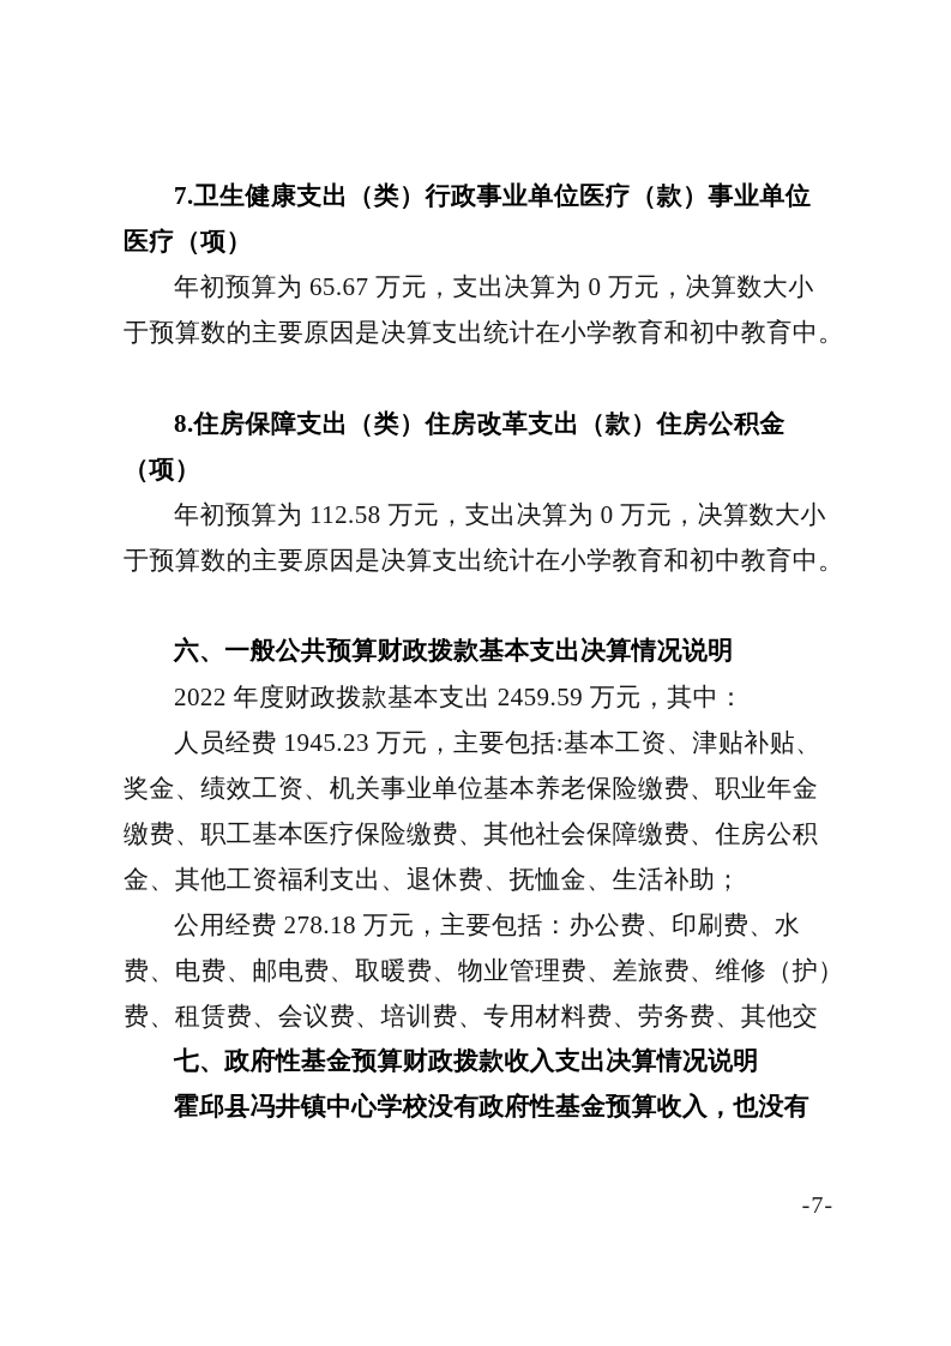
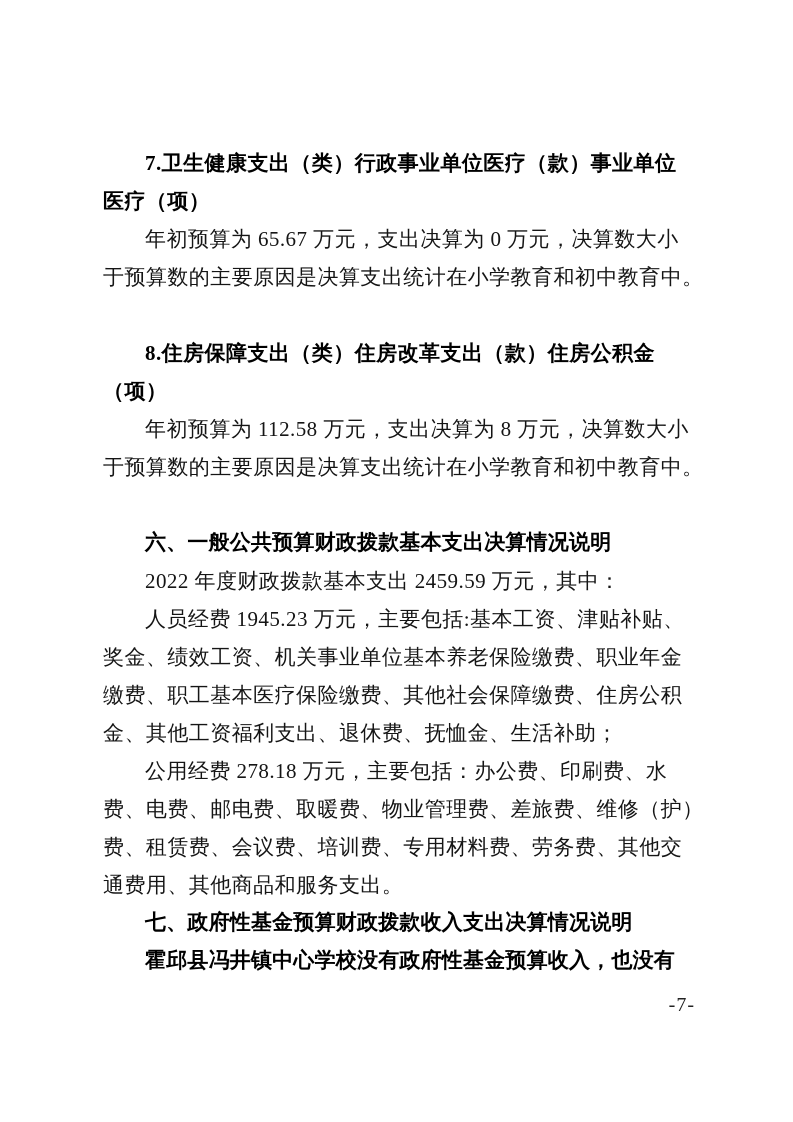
  7.卫生健康支出（类）行政事业单位医疗（款）事业单位
  医疗（项）
  年初预算为 65.67 万元，支出决算为 0 万元，决算数大小
  于预算数的主要原因是决算支出统计在小学教育和初中教育中。
  8.住房保障支出（类）住房改革支出（款）住房公积金
  （项）
- 年初预算为 112.58 万元，支出决算为 0 万元，决算数大小
+ 年初预算为 112.58 万元，支出决算为 8 万元，决算数大小
  于预算数的主要原因是决算支出统计在小学教育和初中教育中。
  六、一般公共预算财政拨款基本支出决算情况说明
  2022 年度财政拨款基本支出 2459.59 万元，其中：
  人员经费 1945.23 万元，主要包括:基本工资、津贴补贴、
  奖金、绩效工资、机关事业单位基本养老保险缴费、职业年金
  缴费、职工基本医疗保险缴费、其他社会保障缴费、住房公积
  金、其他工资福利支出、退休费、抚恤金、生活补助；
  公用经费 278.18 万元，主要包括：办公费、印刷费、水
  费、电费、邮电费、取暖费、物业管理费、差旅费、维修（护）
  费、租赁费、会议费、培训费、专用材料费、劳务费、其他交
+ 通费用、其他商品和服务支出。
  七、政府性基金预算财政拨款收入支出决算情况说明
  霍邱县冯井镇中心学校没有政府性基金预算收入，也没有
  -7-
